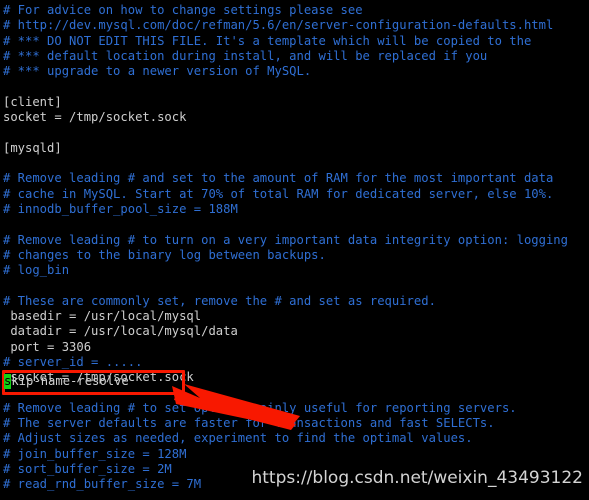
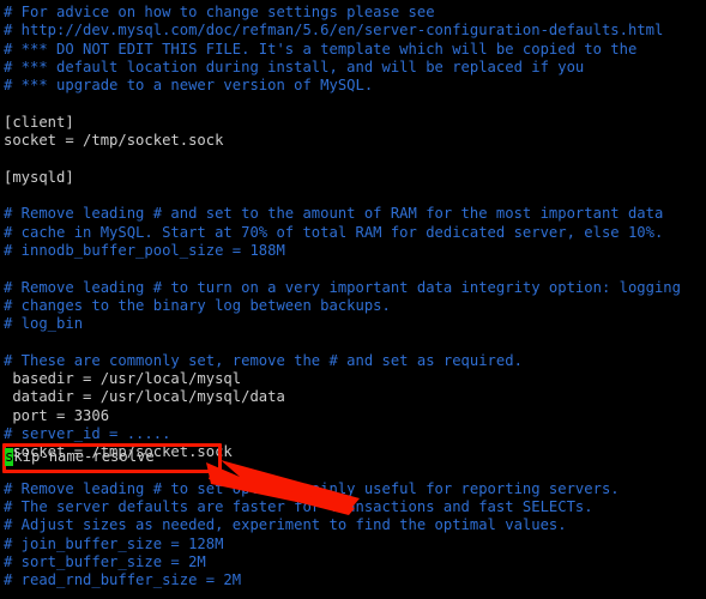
  # For advice on how to change settings please see
  # http://dev.mysql.com/doc/refman/5.6/en/server-configuration-defaults.html
  # *** DO NOT EDIT THIS FILE. It's a template which will be copied to the
  # *** default location during install, and will be replaced if you
  # *** upgrade to a newer version of MySQL.
  [client]
  socket = /tmp/socket.sock
  [mysqld]
  # Remove leading # and set to the amount of RAM for the most important data
  # cache in MySQL. Start at 70% of total RAM for dedicated server, else 10%.
  # innodb_buffer_pool_size = 188M
  # Remove leading # to turn on a very important data integrity option: logging
  # changes to the binary log between backups.
  # log_bin
  # These are commonly set, remove the # and set as required.
  basedir = /usr/local/mysql
  datadir = /usr/local/mysql/data
  port = 3306
  # server_id = .....
  socket = /tmp/socket.sock
  # Remove leading # to setinly useful for reporting servers.
  # The server defaults are faster fornsactions and fast SELECTs.
  # Adjust sizes as needed, experiment to find the optimal values.
  # join_buffer_size = 128M
  # sort_buffer_size = 2M
- # read_rnd_buffer_size = 7M
+ # read_rnd_buffer_size = 2M
  skip-name-resolve
- https://blog.csdn.net/weixin_43493122
